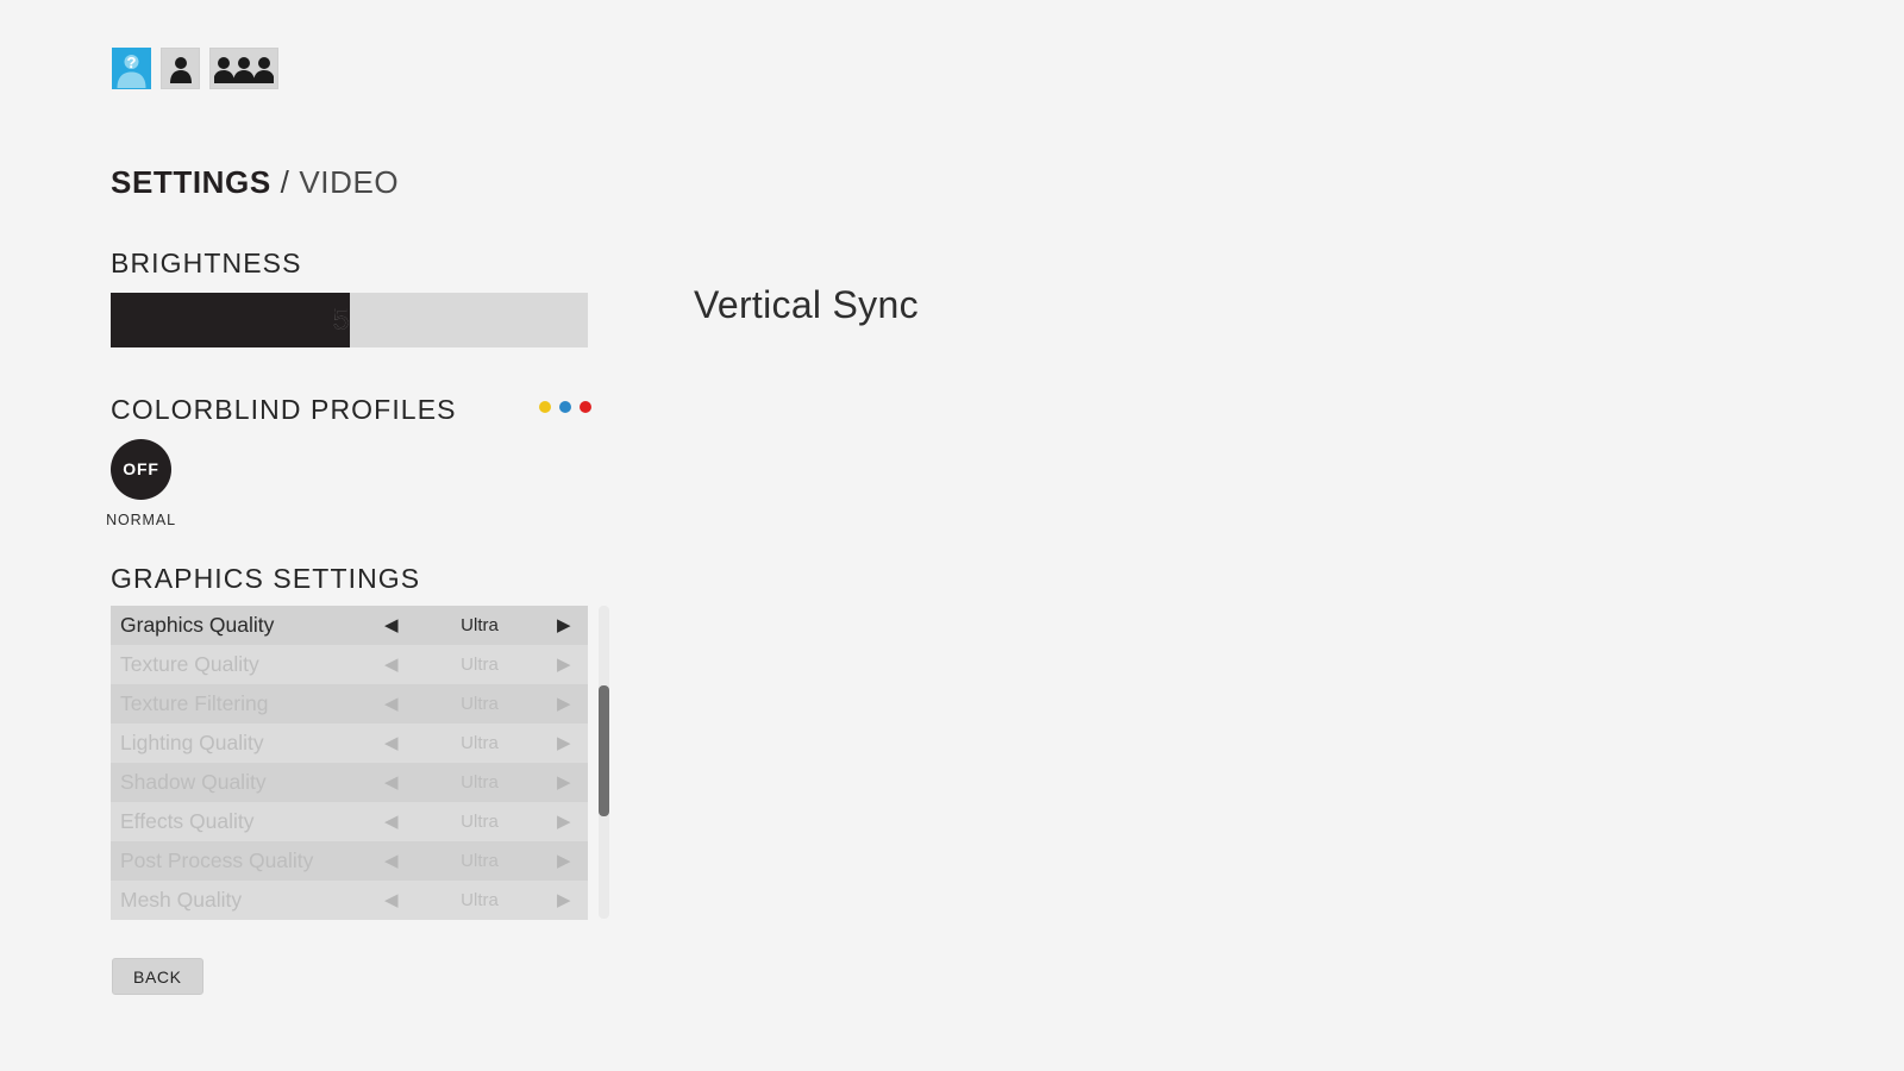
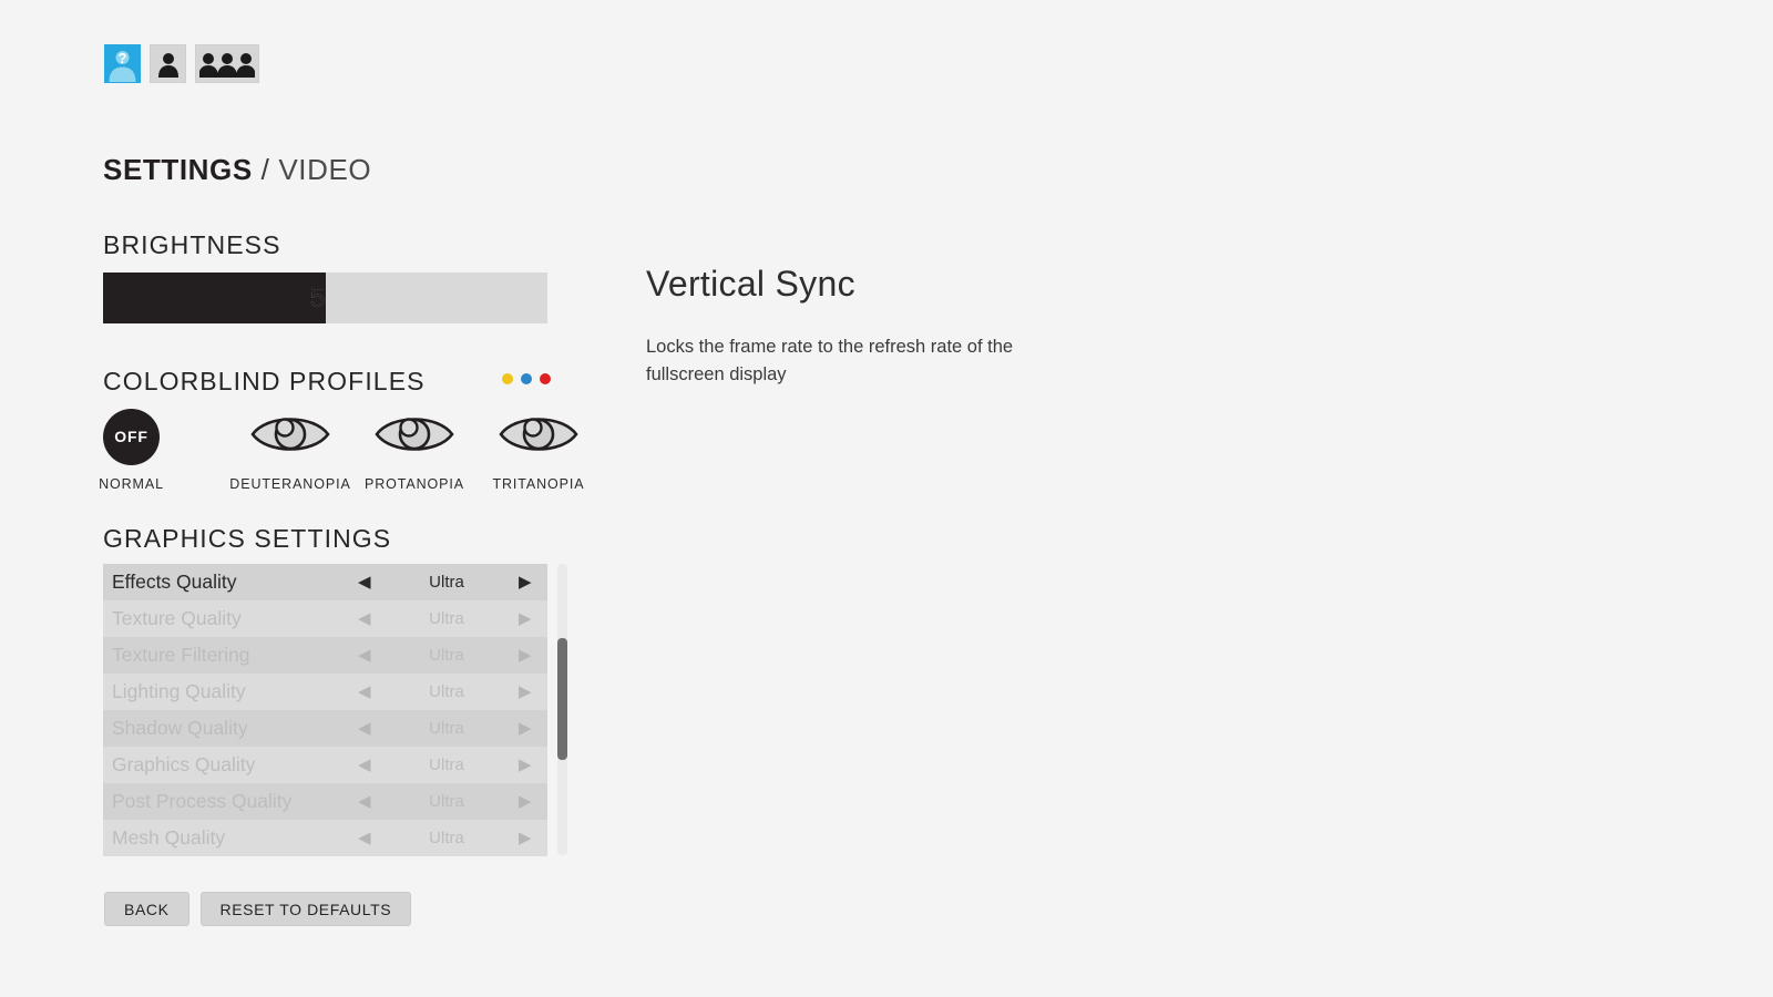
  ?
  SETTINGS / VIDEO
  BRIGHTNESS
  50
  COLORBLIND PROFILES
  OFF
  NORMAL
+ DEUTERANOPIA
+ PROTANOPIA
+ TRITANOPIA
  GRAPHICS SETTINGS
- Graphics Quality
+ Effects Quality
  ◀
  Ultra
  ▶
  Texture Quality
  ◀
  Ultra
  ▶
  ◀
  ▶
  Lighting Quality
  ◀
  Ultra
  ▶
  ◀
  ▶
- Effects Quality
+ Graphics Quality
  ◀
  Ultra
  ▶
  ◀
  ▶
  Mesh Quality
  ◀
  Ultra
  ▶
  BACK
+ RESET TO DEFAULTS
  Vertical Sync
+ Locks the frame rate to the refresh rate of the fullscreen display
